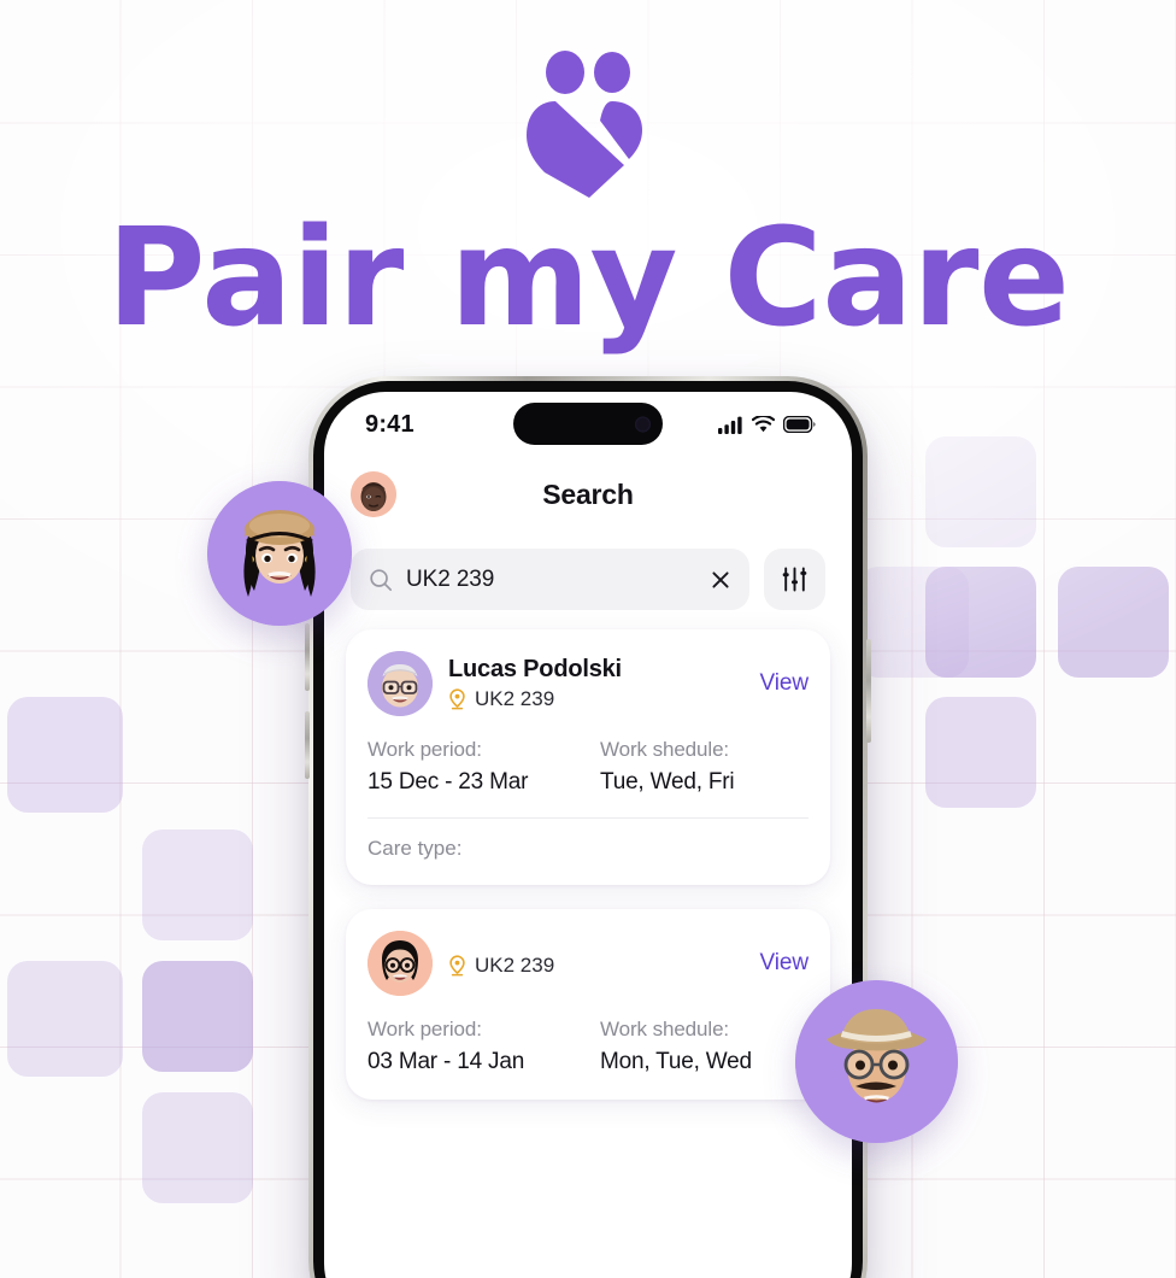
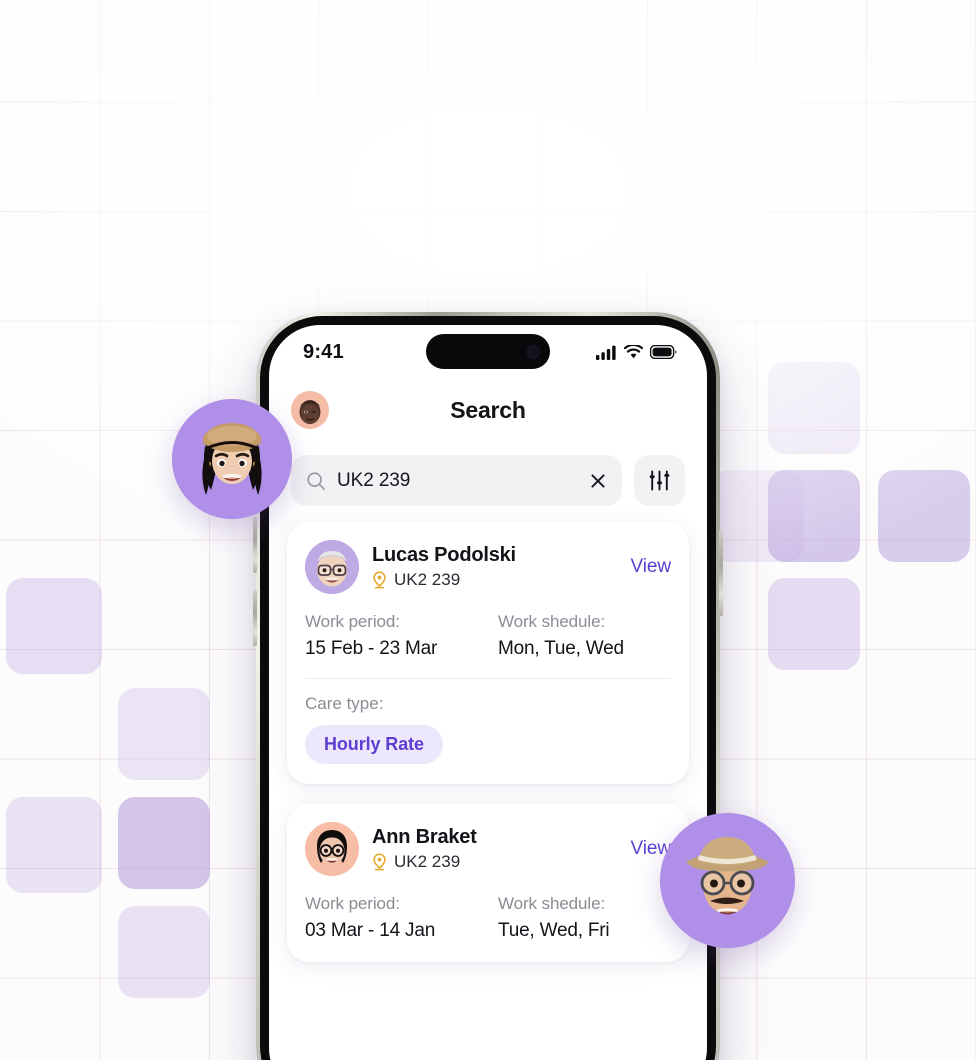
- Pair my Care
  9:41
  Search
  UK2 239
  Lucas Podolski
  UK2 239
  View
  Work period:
- 15 Dec - 23 Mar
+ 15 Feb - 23 Mar
  Work shedule:
- Tue, Wed, Fri
+ Mon, Tue, Wed
  Care type:
+ Hourly Rate
+ Ann Braket
  UK2 239
  View
  Work period:
  03 Mar - 14 Jan
  Work shedule:
- Mon, Tue, Wed
+ Tue, Wed, Fri
